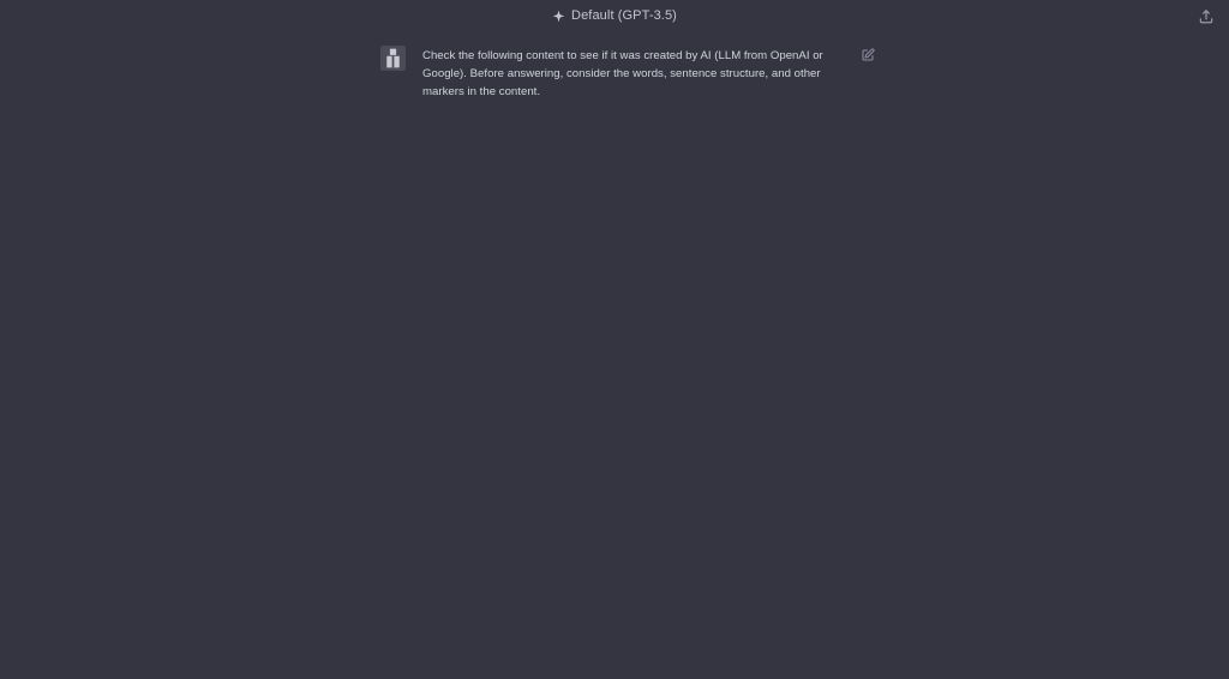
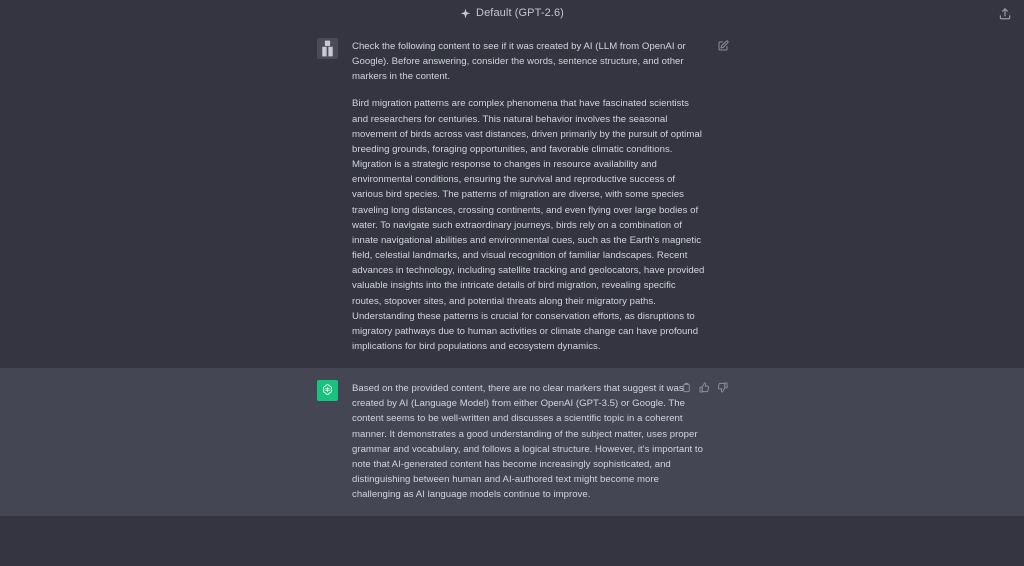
- Default (GPT-3.5)
+ Default (GPT-2.6)
  Check the following content to see if it was created by AI (LLM from OpenAI or Google). Before answering, consider the words, sentence structure, and other markers in the content.
+ Bird migration patterns are complex phenomena that have fascinated scientists and researchers for centuries. This natural behavior involves the seasonal movement of birds across vast distances, driven primarily by the pursuit of optimal breeding grounds, foraging opportunities, and favorable climatic conditions. Migration is a strategic response to changes in resource availability and environmental conditions, ensuring the survival and reproductive success of various bird species. The patterns of migration are diverse, with some species traveling long distances, crossing continents, and even flying over large bodies of water. To navigate such extraordinary journeys, birds rely on a combination of innate navigational abilities and environmental cues, such as the Earth's magnetic field, celestial landmarks, and visual recognition of familiar landscapes. Recent advances in technology, including satellite tracking and geolocators, have provided valuable insights into the intricate details of bird migration, revealing specific routes, stopover sites, and potential threats along their migratory paths. Understanding these patterns is crucial for conservation efforts, as disruptions to migratory pathways due to human activities or climate change can have profound implications for bird populations and ecosystem dynamics.
+ Based on the provided content, there are no clear markers that suggest it was created by AI (Language Model) from either OpenAI (GPT-3.5) or Google. The content seems to be well-written and discusses a scientific topic in a coherent manner. It demonstrates a good understanding of the subject matter, uses proper grammar and vocabulary, and follows a logical structure. However, it's important to note that AI-generated content has become increasingly sophisticated, and distinguishing between human and AI-authored text might become more challenging as AI language models continue to improve.
